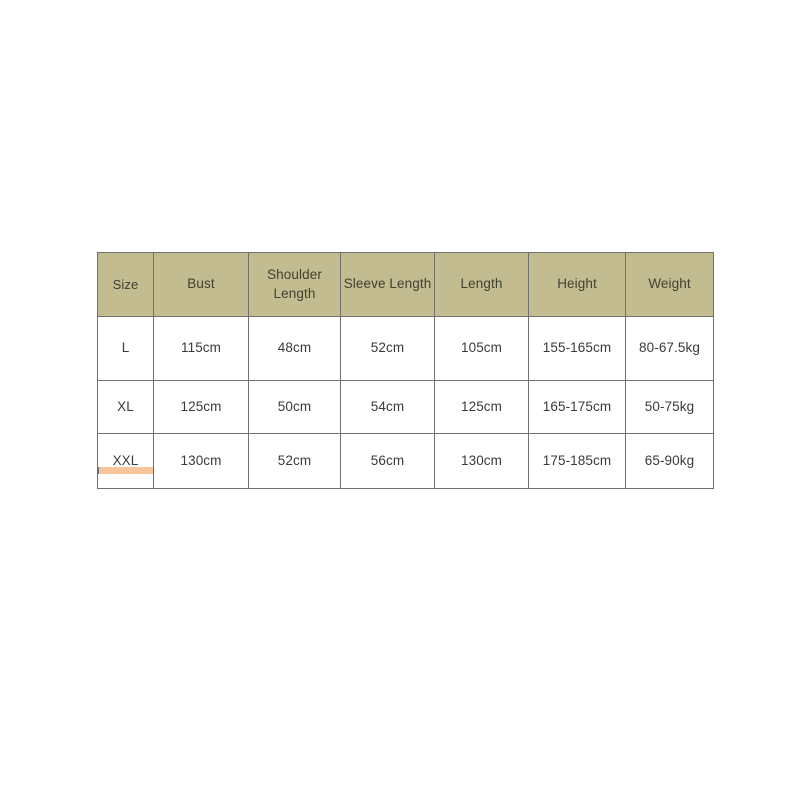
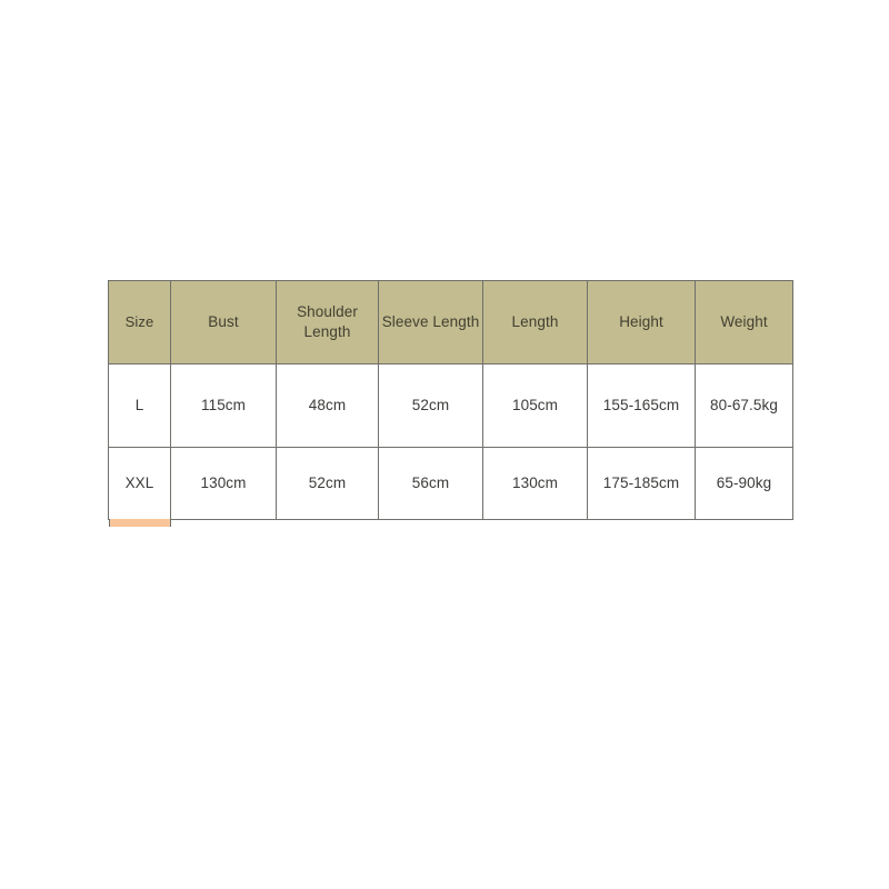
  Size	Bust	ShoulderLength	Sleeve Length	Length	Height	Weight
  L	115cm	48cm	52cm	105cm	155-165cm	80-67.5kg
- XL	125cm	50cm	54cm	125cm	165-175cm	50-75kg
  XXL	130cm	52cm	56cm	130cm	175-185cm	65-90kg
